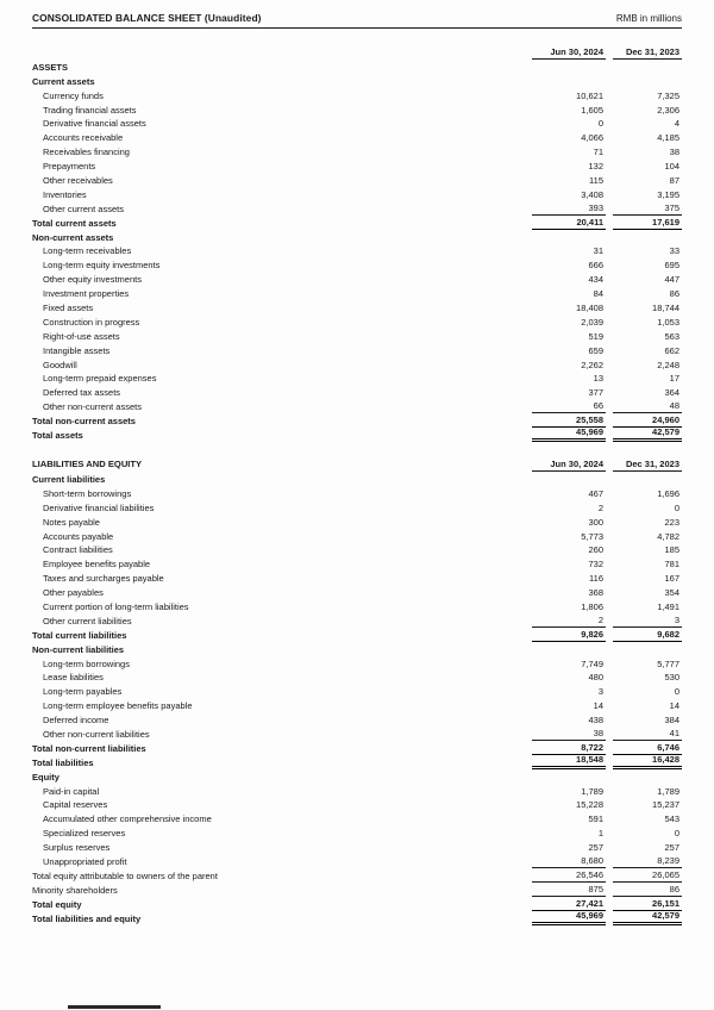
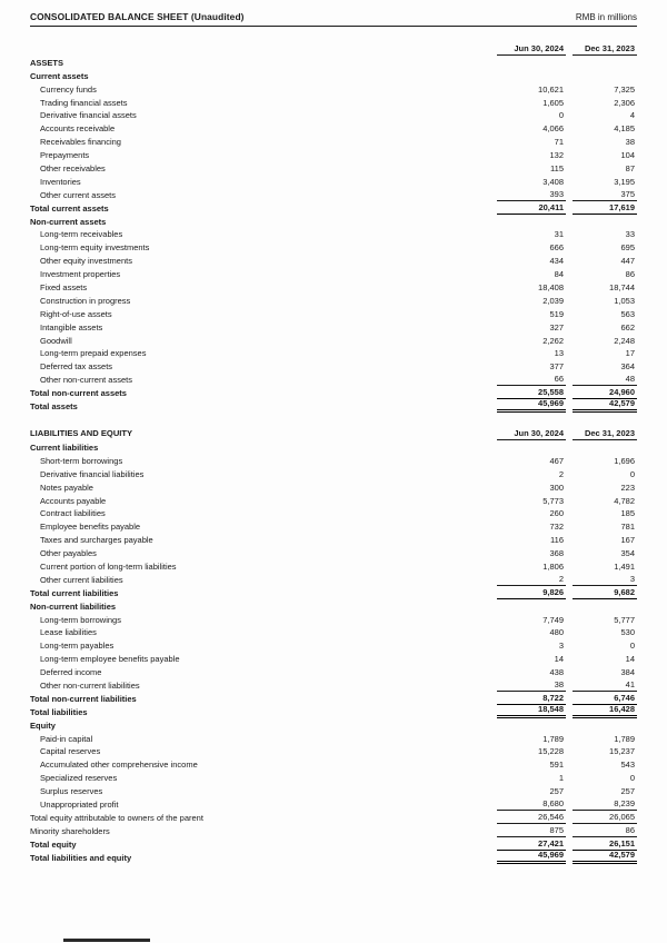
  CONSOLIDATED BALANCE SHEET (Unaudited)
  RMB in millions
  Jun 30, 2024
  Dec 31, 2023
  ASSETS
  Current assets
  Currency funds
  10,621
  7,325
  Trading financial assets
  1,605
  2,306
  Derivative financial assets
  0
  4
  Accounts receivable
  4,066
  4,185
  Receivables financing
  71
  38
  Prepayments
  132
  104
  Other receivables
  115
  87
  Inventories
  3,408
  3,195
  Other current assets
  393
  375
  Total current assets
  20,411
  17,619
  Non-current assets
  Long-term receivables
  31
  33
  Long-term equity investments
  666
  695
  Other equity investments
  434
  447
  Investment properties
  84
  86
  Fixed assets
  18,408
  18,744
  Construction in progress
  2,039
  1,053
  Right-of-use assets
  519
  563
  Intangible assets
- 659
+ 327
  662
  Goodwill
  2,262
  2,248
  Long-term prepaid expenses
  13
  17
  Deferred tax assets
  377
  364
  Other non-current assets
  66
  48
  Total non-current assets
  25,558
  24,960
  Total assets
  45,969
  42,579
  LIABILITIES AND EQUITY
  Jun 30, 2024
  Dec 31, 2023
  Current liabilities
  Short-term borrowings
  467
  1,696
  Derivative financial liabilities
  2
  0
  Notes payable
  300
  223
  Accounts payable
  5,773
  4,782
  Contract liabilities
  260
  185
  Employee benefits payable
  732
  781
  Taxes and surcharges payable
  116
  167
  Other payables
  368
  354
  Current portion of long-term liabilities
  1,806
  1,491
  Other current liabilities
  2
  3
  Total current liabilities
  9,826
  9,682
  Non-current liabilities
  Long-term borrowings
  7,749
  5,777
  Lease liabilities
  480
  530
  Long-term payables
  3
  0
  Long-term employee benefits payable
  14
  14
  Deferred income
  438
  384
  Other non-current liabilities
  38
  41
  Total non-current liabilities
  8,722
  6,746
  Total liabilities
  18,548
  16,428
  Equity
  Paid-in capital
  1,789
  1,789
  Capital reserves
  15,228
  15,237
  Accumulated other comprehensive income
  591
  543
  Specialized reserves
  1
  0
  Surplus reserves
  257
  257
  Unappropriated profit
  8,680
  8,239
  Total equity attributable to owners of the parent
  26,546
  26,065
  Minority shareholders
  875
  86
  Total equity
  27,421
  26,151
  Total liabilities and equity
  45,969
  42,579
